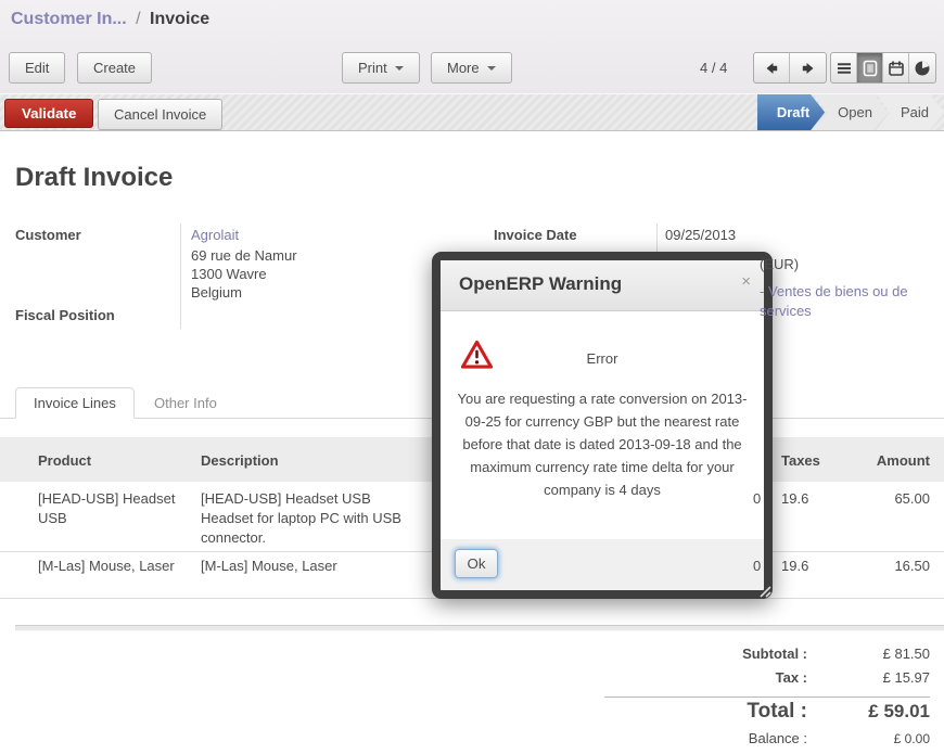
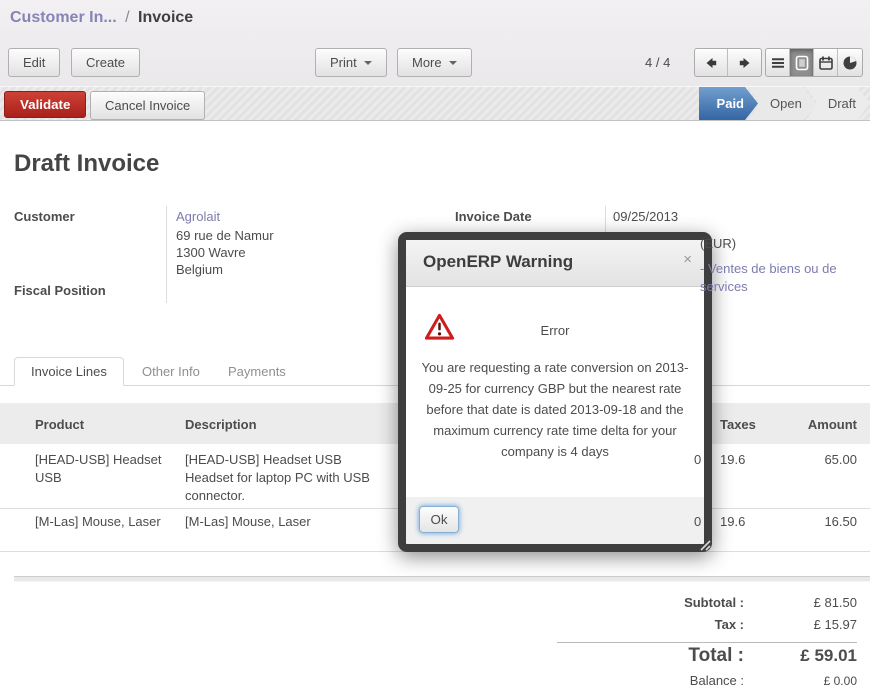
  Customer In... / Invoice
  Edit
  Create
  Print
  More
  4 / 4
  Validate
  Cancel Invoice
- Draft
+ Paid
  Open
- Paid
+ Draft
  Draft Invoice
  Customer
  Agrolait
  69 rue de Namur
  1300 Wavre
  Belgium
  Fiscal Position
  Invoice Date
  09/25/2013
  (EUR)
  - Ventes de biens ou de services
  Invoice Lines
  Other Info
+ Payments
  Product
  Description
  Taxes
  Amount
  [HEAD-USB] Headset USB
  [HEAD-USB] Headset USB
  Headset for laptop PC with USB connector.
  0
  19.6
  65.00
  [M-Las] Mouse, Laser
  [M-Las] Mouse, Laser
  0
  19.6
  16.50
  Subtotal :
  £ 81.50
  Tax :
  £ 15.97
  Total :
  £ 59.01
  Balance :
  £ 0.00
  OpenERP Warning
  ×
  Error
  You are requesting a rate conversion on 2013-09-25 for currency GBP but the nearest rate before that date is dated 2013-09-18 and the maximum currency rate time delta for your company is 4 days
  Ok
